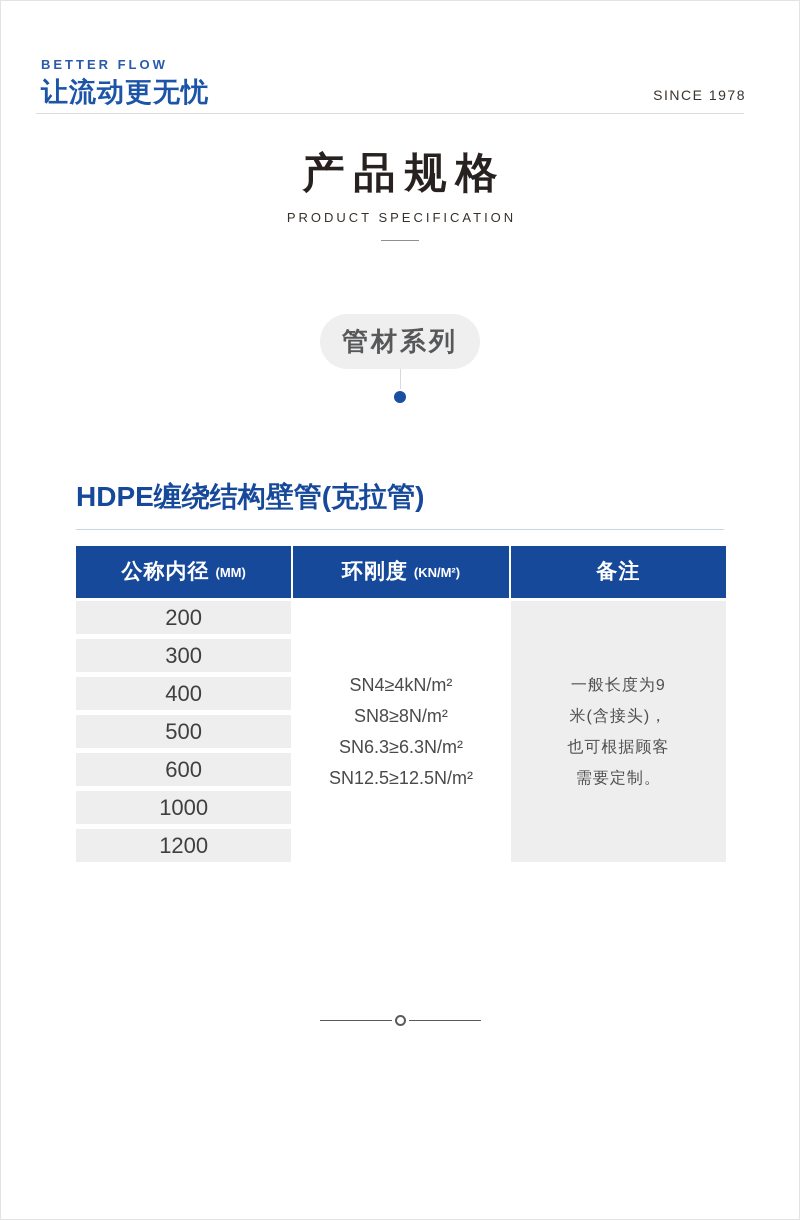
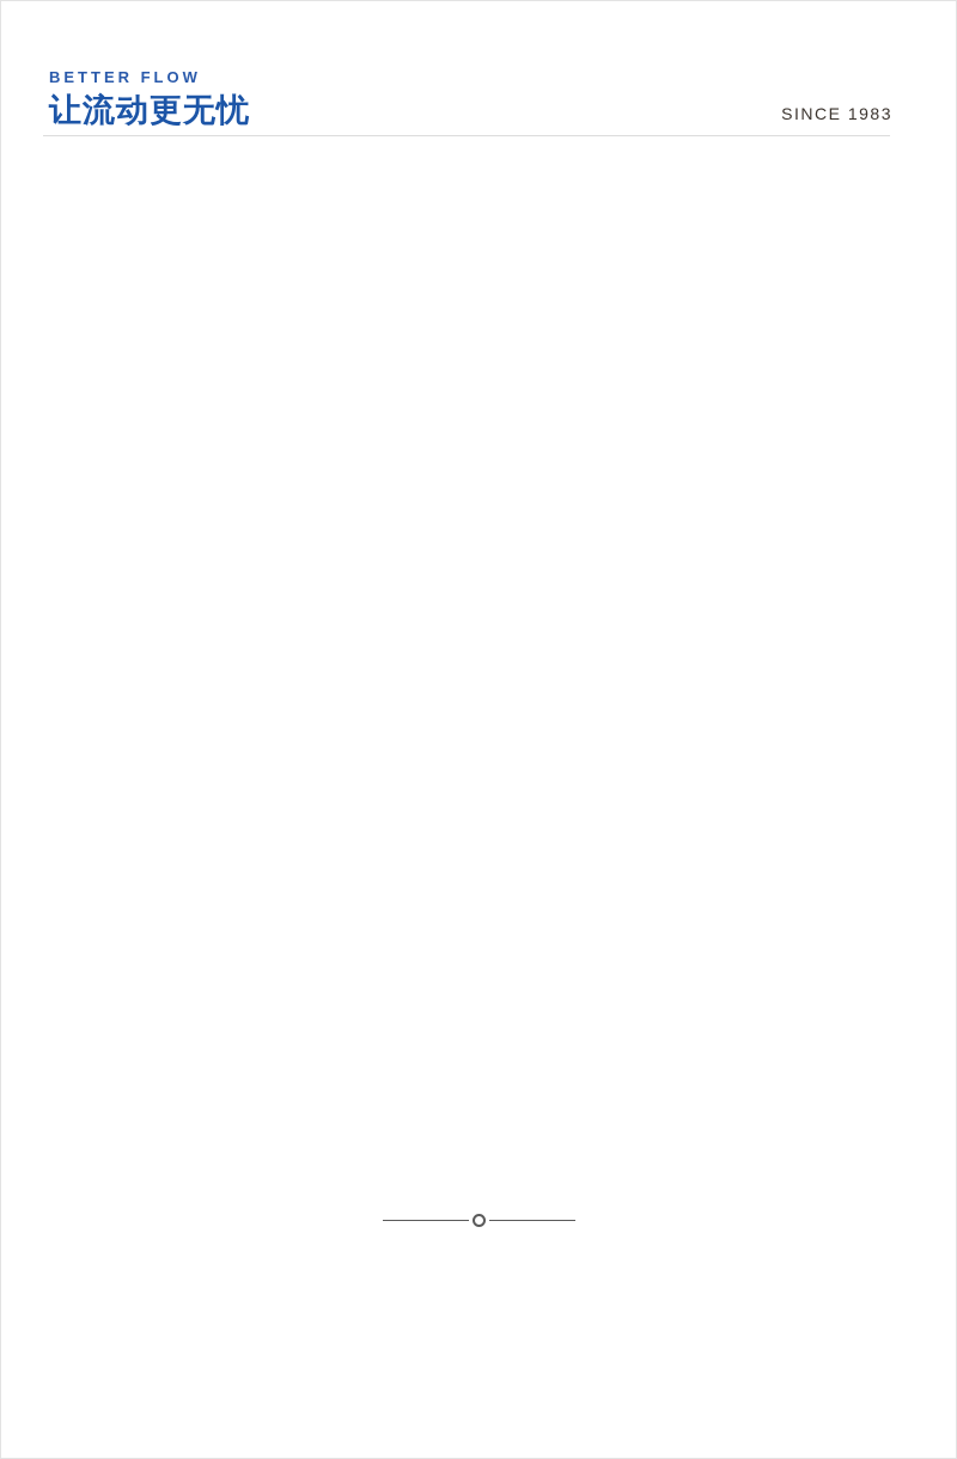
  BETTER FLOW
  让流动更无忧
- SINCE 1978
+ SINCE 1983
- 产品规格
- PRODUCT SPECIFICATION
- 管材系列
- HDPE缠绕结构壁管(克拉管)
- 公称内径
- (MM)
- 环刚度
- (KN/M²)
- 备注
- 200
- 300
- 400
- 500
- 600
- 1000
- 1200
- SN4≥4kN/m²
- SN8≥8N/m²
- SN6.3≥6.3N/m²
- SN12.5≥12.5N/m²
- 一般长度为9
- 米(含接头)，
- 也可根据顾客
- 需要定制。
